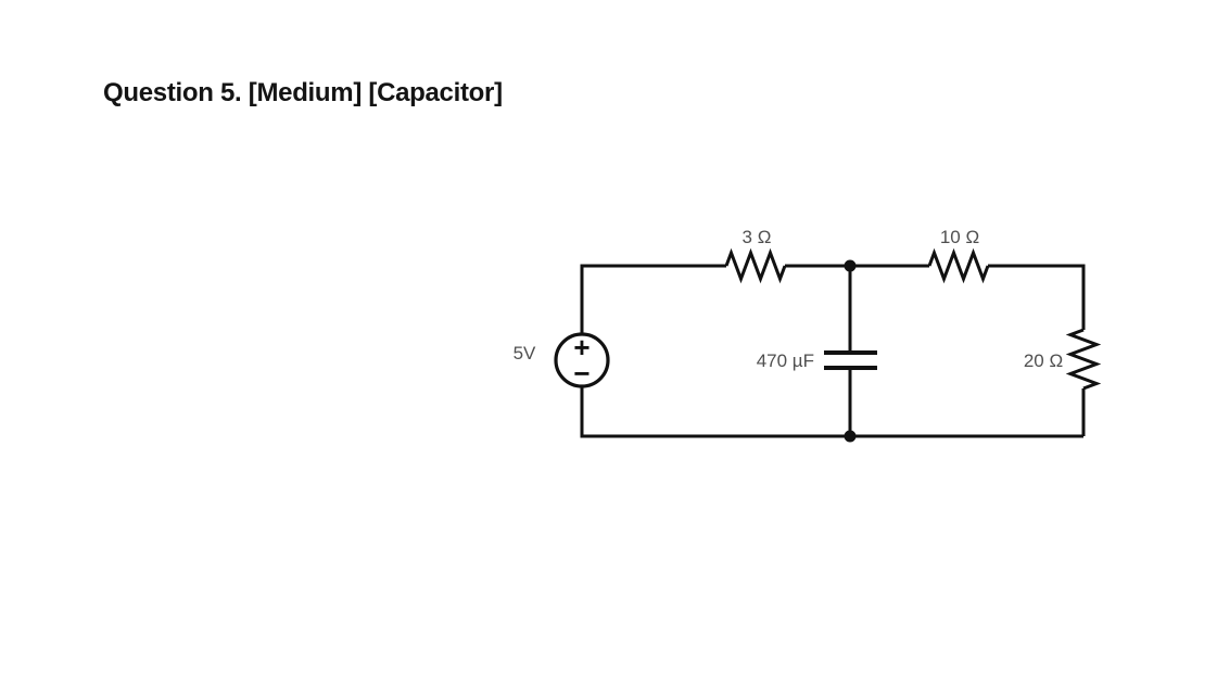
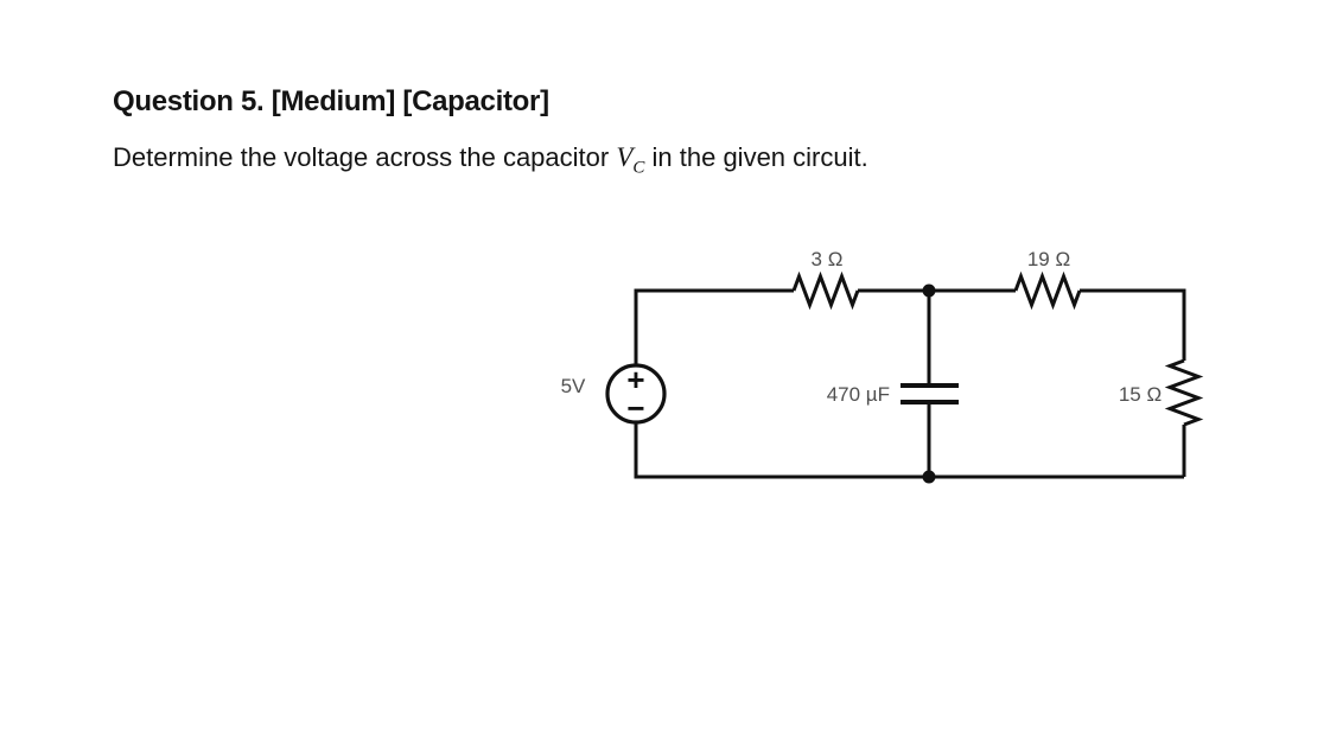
  Question 5. [Medium] [Capacitor]
+ Determine the voltage across the capacitor VC in the given circuit.
  +
  −
  5V
  3 Ω
- 10 Ω
+ 19 Ω
  470 µF
- 20 Ω
+ 15 Ω
